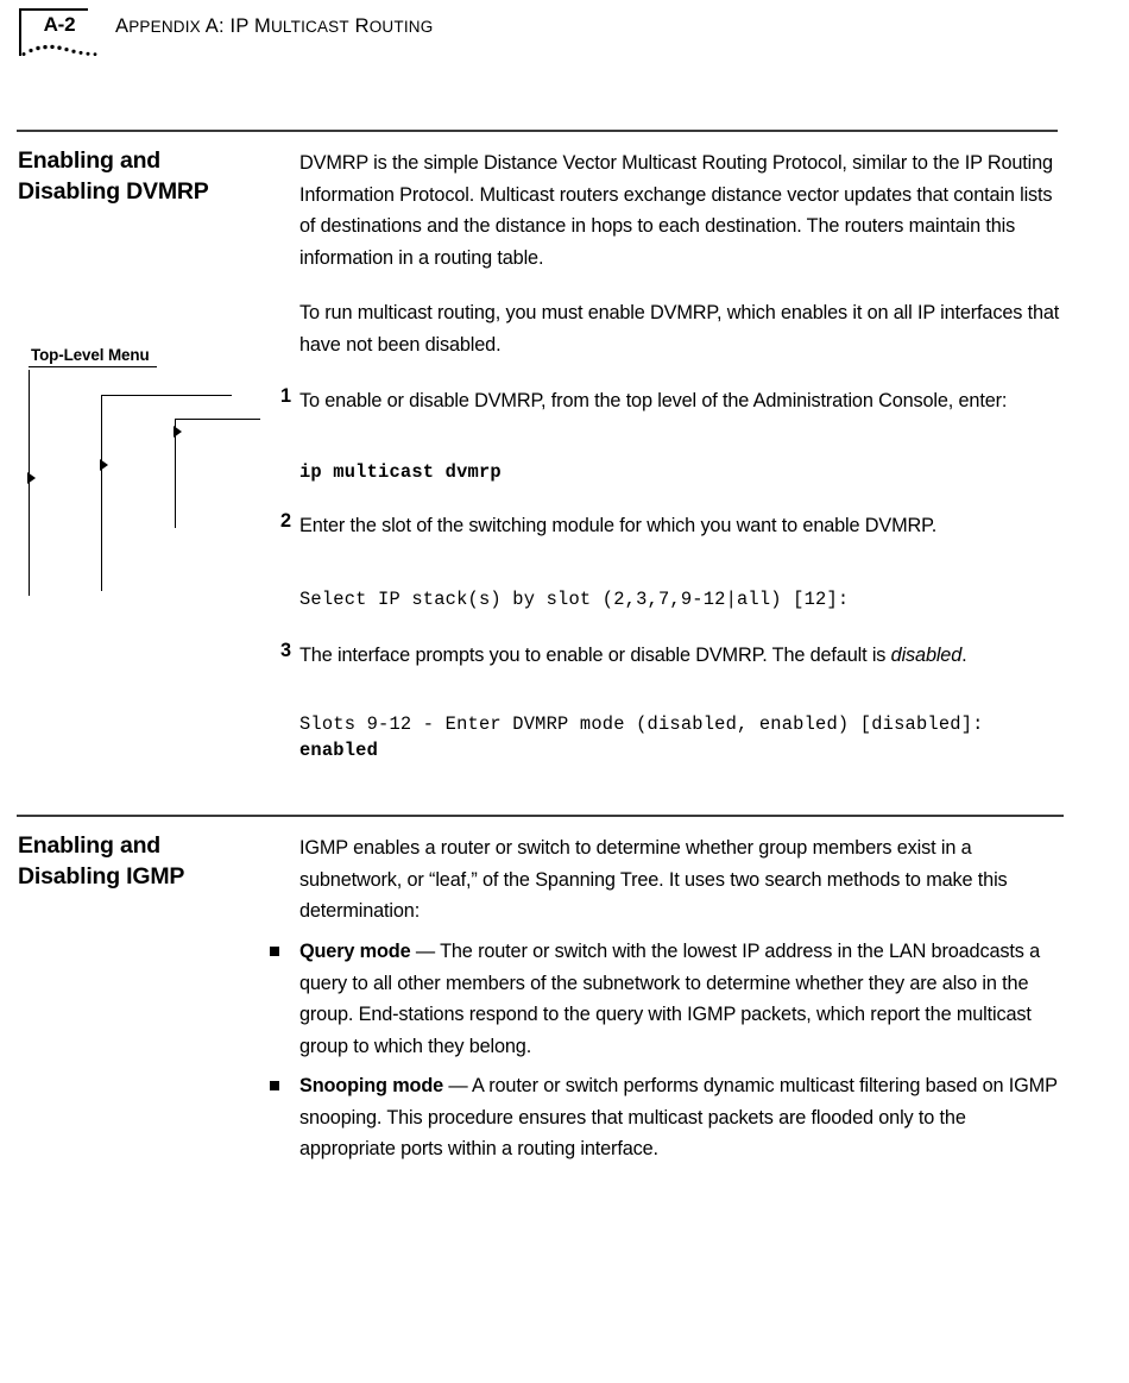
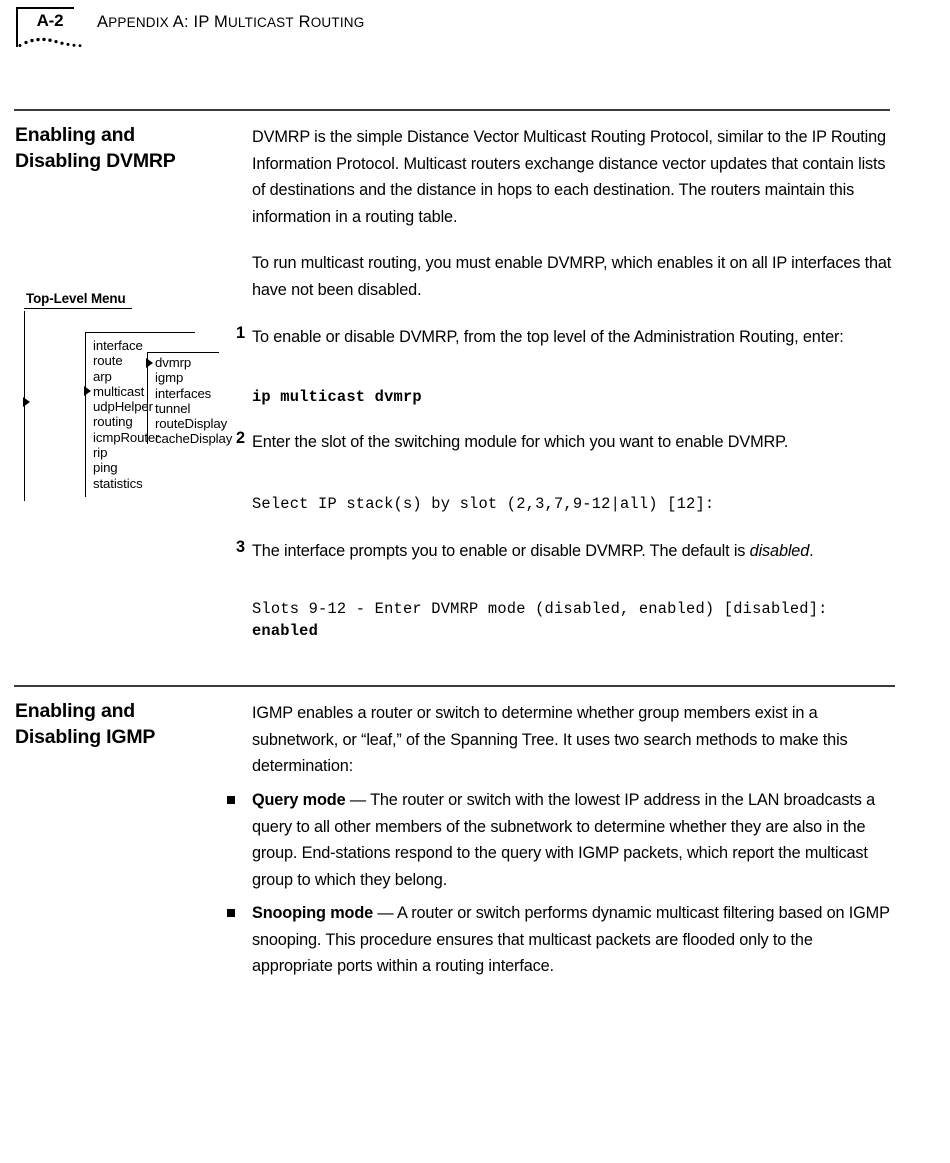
  A-2
  APPENDIX A: IP MULTICAST ROUTING
  Enabling and
  Disabling DVMRP
  DVMRP is the simple Distance Vector Multicast Routing Protocol, similar to the IP Routing Information Protocol. Multicast routers exchange distance vector updates that contain lists of destinations and the distance in hops to each destination. The routers maintain this information in a routing table.
  To run multicast routing, you must enable DVMRP, which enables it on all IP interfaces that have not been disabled.
  1
- To enable or disable DVMRP, from the top level of the Administration Console, enter:
+ To enable or disable DVMRP, from the top level of the Administration Routing, enter:
  ip multicast dvmrp
  2
  Enter the slot of the switching module for which you want to enable DVMRP.
  Select IP stack(s) by slot (2,3,7,9-12|all) [12]:
  3
  The interface prompts you to enable or disable DVMRP. The default is disabled.
  Slots 9-12 - Enter DVMRP mode (disabled, enabled) [disabled]:
  enabled
  Top-Level Menu
+ interface
+ route
+ arp
+ multicast
+ udpHelper
+ routing
+ icmpRouter
+ rip
+ ping
+ statistics
+ dvmrp
+ igmp
+ interfaces
+ tunnel
+ routeDisplay
+ cacheDisplay
  Enabling and
  Disabling IGMP
  IGMP enables a router or switch to determine whether group members exist in a subnetwork, or “leaf,” of the Spanning Tree. It uses two search methods to make this determination:
  Query mode — The router or switch with the lowest IP address in the LAN broadcasts a query to all other members of the subnetwork to determine whether they are also in the group. End-stations respond to the query with IGMP packets, which report the multicast group to which they belong.
  Snooping mode — A router or switch performs dynamic multicast filtering based on IGMP snooping. This procedure ensures that multicast packets are flooded only to the appropriate ports within a routing interface.
